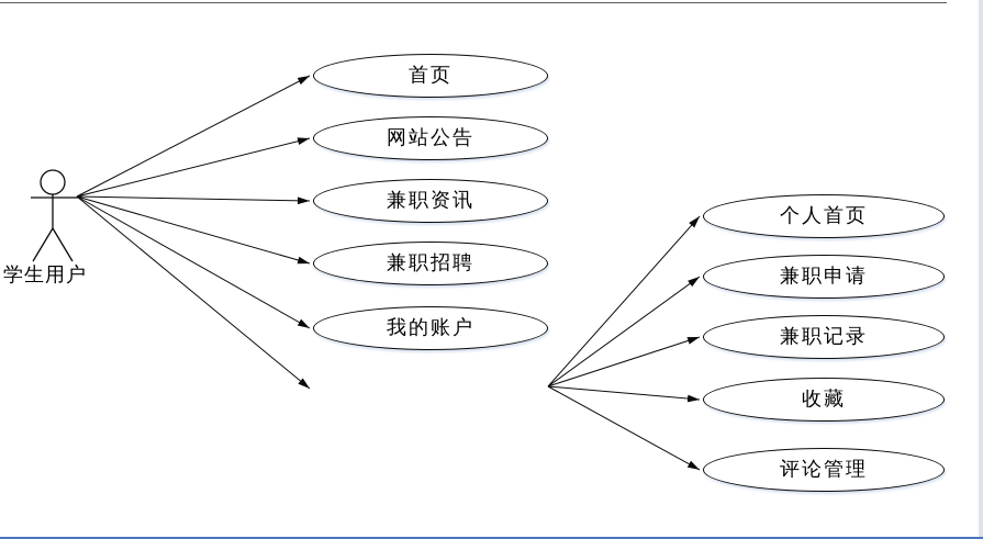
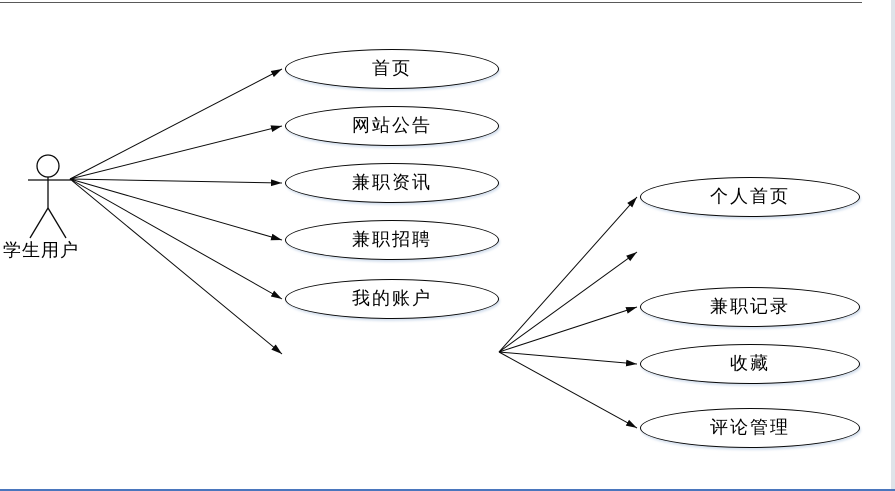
  学生用户
  首页
  网站公告
  兼职资讯
  兼职招聘
  我的账户
  个人首页
- 兼职申请
  兼职记录
  收藏
  评论管理
